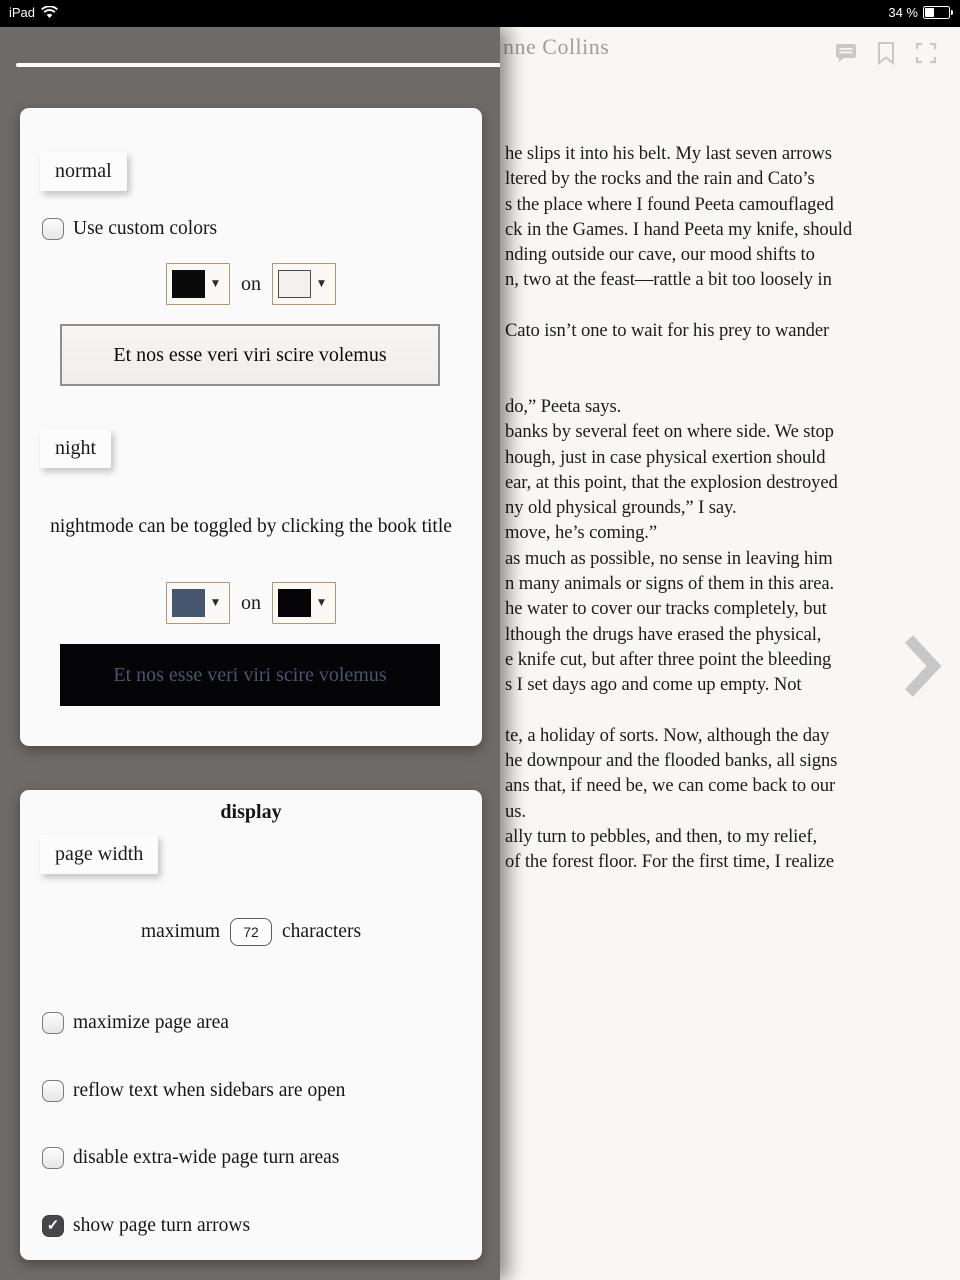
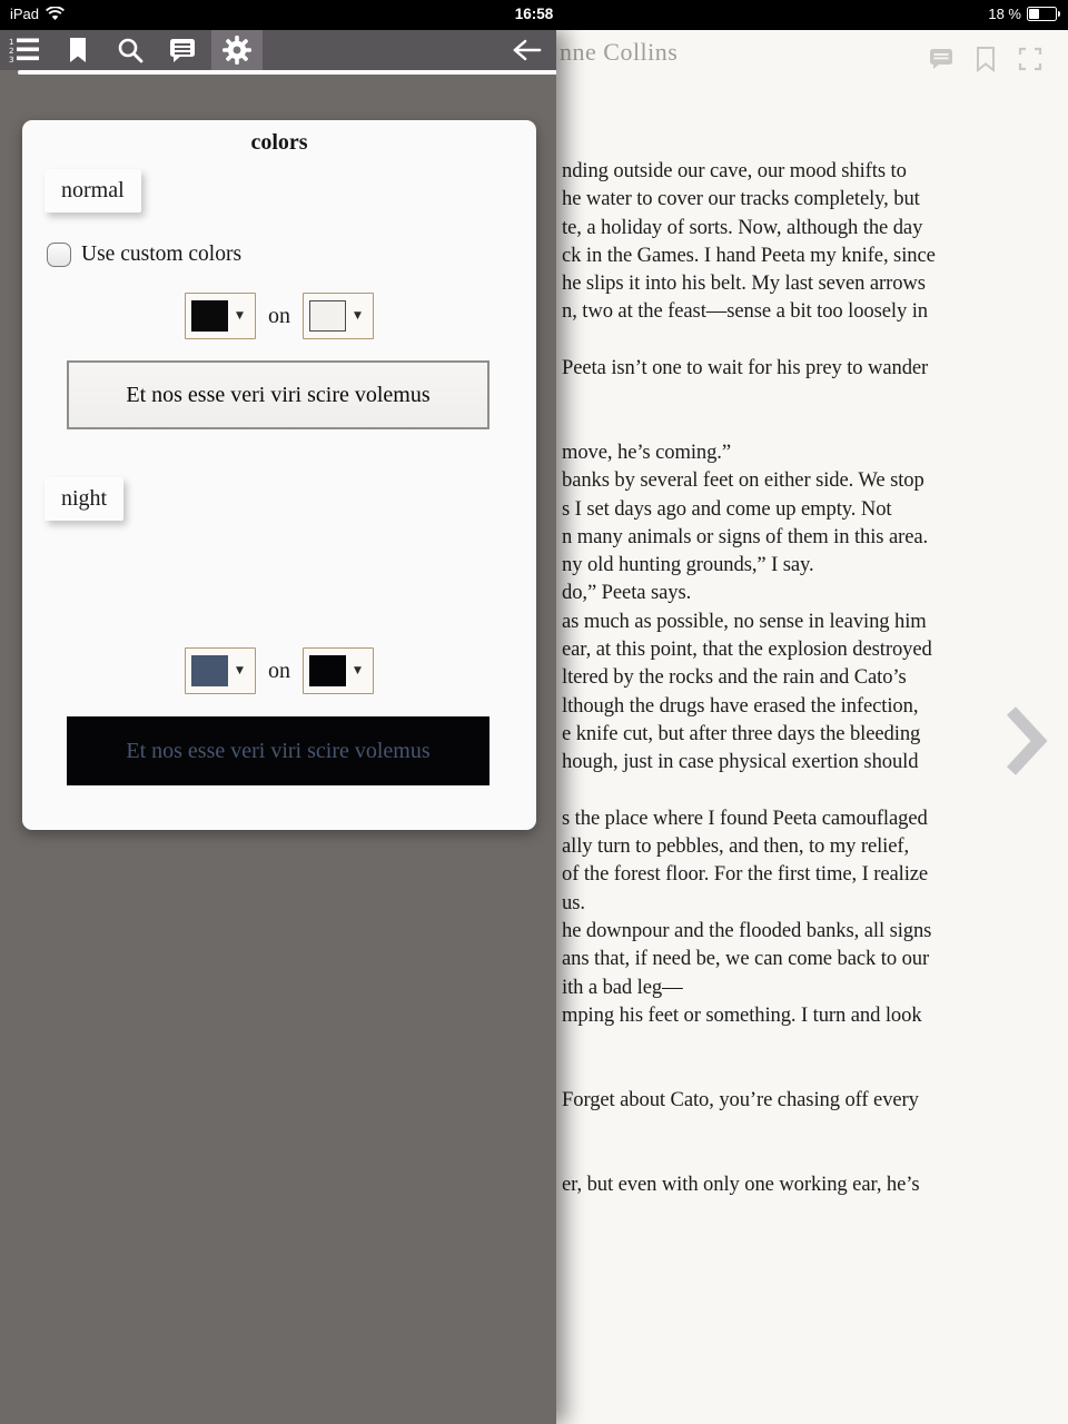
  iPad
+ 16:58
- 34 %
+ 18 %
  nne Collins
- he slips it into his belt. My last seven arrows
+ nding outside our cave, our mood shifts to
- ltered by the rocks and the rain and Cato’s
+ he water to cover our tracks completely, but
- s the place where I found Peeta camouflaged
+ te, a holiday of sorts. Now, although the day
- ck in the Games. I hand Peeta my knife, should
+ ck in the Games. I hand Peeta my knife, since
- nding outside our cave, our mood shifts to
+ he slips it into his belt. My last seven arrows
- n, two at the feast—rattle a bit too loosely in
+ n, two at the feast—sense a bit too loosely in
- Cato isn’t one to wait for his prey to wander
+ Peeta isn’t one to wait for his prey to wander
- do,” Peeta says.
+ move, he’s coming.”
- banks by several feet on where side. We stop
+ banks by several feet on either side. We stop
- hough, just in case physical exertion should
+ s I set days ago and come up empty. Not
- ear, at this point, that the explosion destroyed
+ n many animals or signs of them in this area.
- ny old physical grounds,” I say.
+ ny old hunting grounds,” I say.
- move, he’s coming.”
+ do,” Peeta says.
  as much as possible, no sense in leaving him
- n many animals or signs of them in this area.
+ ear, at this point, that the explosion destroyed
- he water to cover our tracks completely, but
+ ltered by the rocks and the rain and Cato’s
- lthough the drugs have erased the physical,
+ lthough the drugs have erased the infection,
- e knife cut, but after three point the bleeding
+ e knife cut, but after three days the bleeding
- s I set days ago and come up empty. Not
+ hough, just in case physical exertion should
- te, a holiday of sorts. Now, although the day
+ s the place where I found Peeta camouflaged
- he downpour and the flooded banks, all signs
+ ally turn to pebbles, and then, to my relief,
- ans that, if need be, we can come back to our
+ of the forest floor. For the first time, I realize
  us.
- ally turn to pebbles, and then, to my relief,
+ he downpour and the flooded banks, all signs
- of the forest floor. For the first time, I realize
+ ans that, if need be, we can come back to our
+ ith a bad leg—
+ mping his feet or something. I turn and look
+ Forget about Cato, you’re chasing off every
+ er, but even with only one working ear, he’s
+ 1
+ 2
+ 3
+ colors
  normal
  Use custom colors
  ▼
  on
  ▼
  Et nos esse veri viri scire volemus
  night
- nightmode can be toggled by clicking the book title
  ▼
  on
  ▼
  Et nos esse veri viri scire volemus
- display
- page width
- maximum
- 72
- characters
- maximize page area
- reflow text when sidebars are open
- disable extra-wide page turn areas
- show page turn arrows
